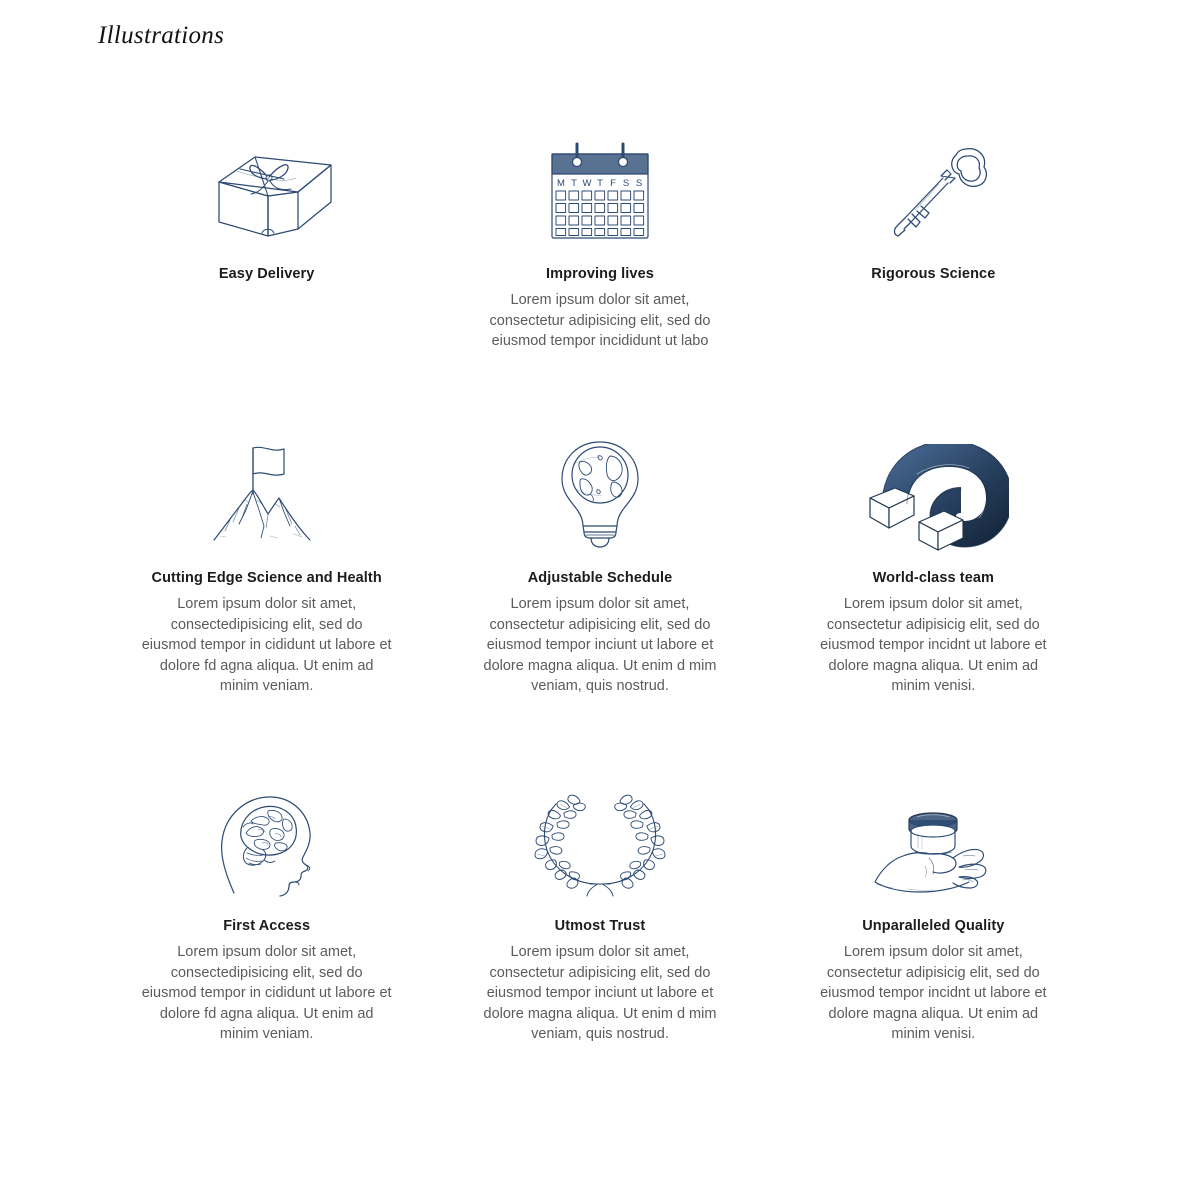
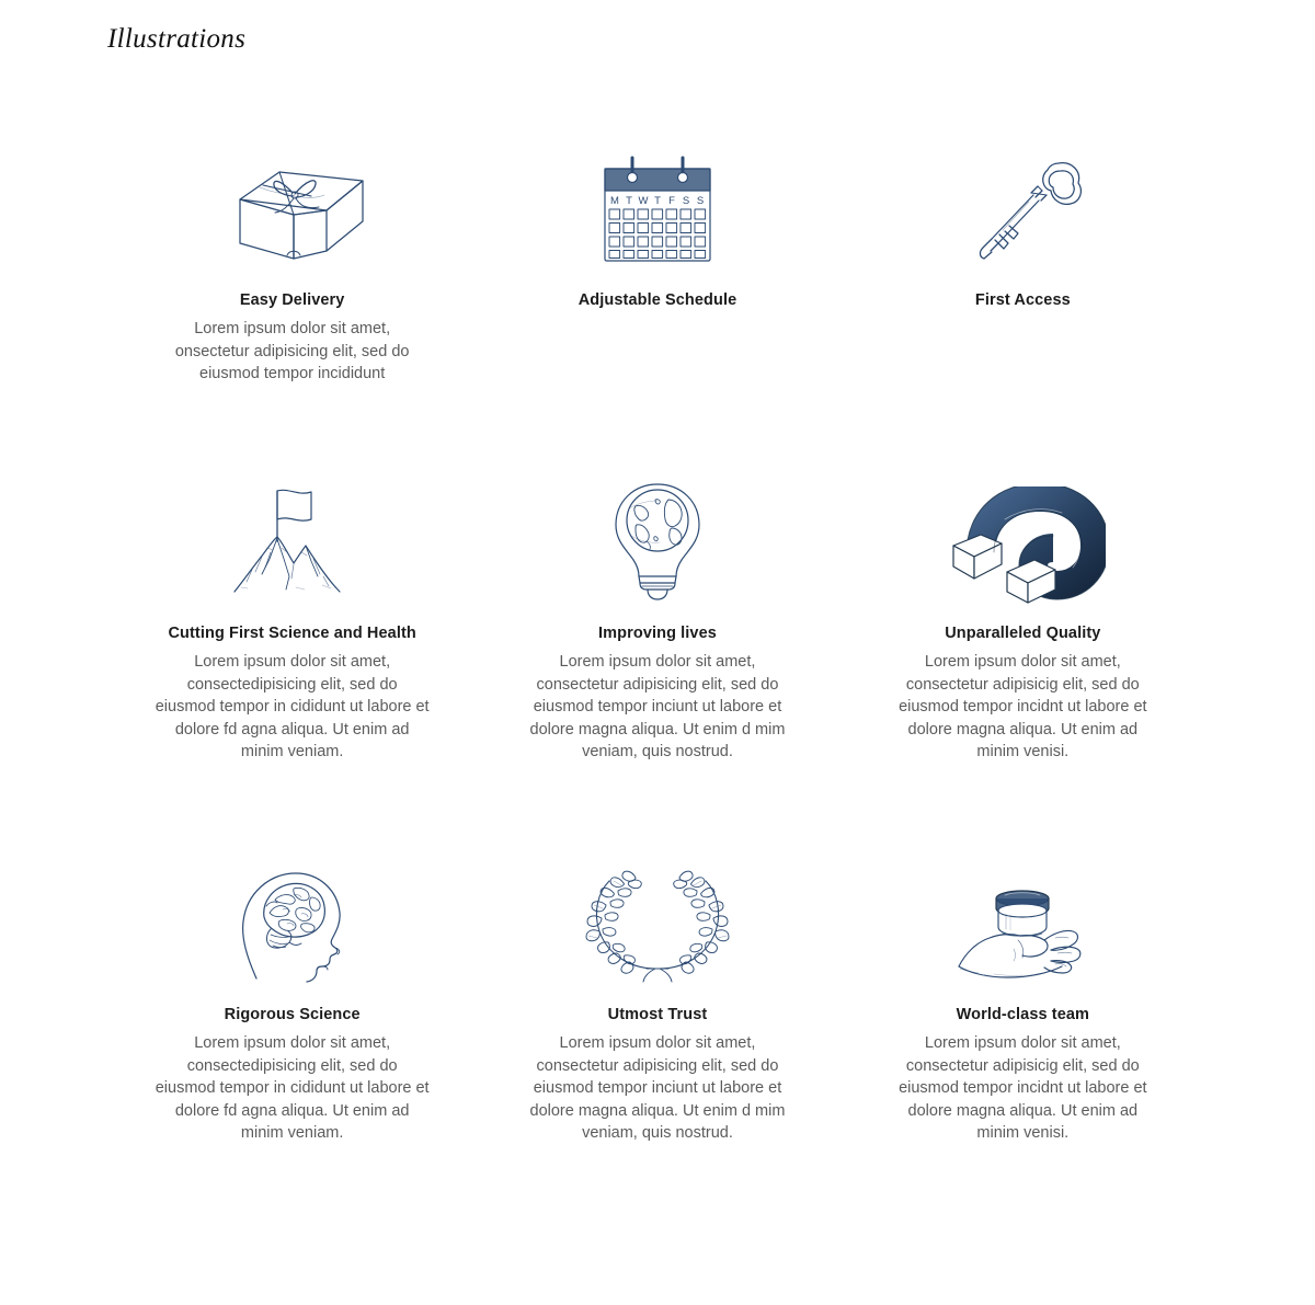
  Illustrations
  Easy Delivery
+ Lorem ipsum dolor sit amet, onsectetur adipisicing elit, sed do eiusmod tempor incididunt
  M
  T
  W
  T
  F
  S
  S
- Improving lives
+ Adjustable Schedule
- Lorem ipsum dolor sit amet, consectetur adipisicing elit, sed do eiusmod tempor incididunt ut labo
- Rigorous Science
+ First Access
- Cutting Edge Science and Health
+ Cutting First Science and Health
  Lorem ipsum dolor sit amet, consectedipisicing elit, sed do eiusmod tempor in cididunt ut labore et dolore fd agna aliqua. Ut enim ad minim veniam.
- Adjustable Schedule
+ Improving lives
  Lorem ipsum dolor sit amet, consectetur adipisicing elit, sed do eiusmod tempor inciunt ut labore et dolore magna aliqua. Ut enim d mim veniam, quis nostrud.
- World-class team
+ Unparalleled Quality
  Lorem ipsum dolor sit amet, consectetur adipisicig elit, sed do eiusmod tempor incidnt ut labore et dolore magna aliqua. Ut enim ad minim venisi.
- First Access
+ Rigorous Science
  Lorem ipsum dolor sit amet, consectedipisicing elit, sed do eiusmod tempor in cididunt ut labore et dolore fd agna aliqua. Ut enim ad minim veniam.
  Utmost Trust
  Lorem ipsum dolor sit amet, consectetur adipisicing elit, sed do eiusmod tempor inciunt ut labore et dolore magna aliqua. Ut enim d mim veniam, quis nostrud.
- Unparalleled Quality
+ World-class team
  Lorem ipsum dolor sit amet, consectetur adipisicig elit, sed do eiusmod tempor incidnt ut labore et dolore magna aliqua. Ut enim ad minim venisi.
